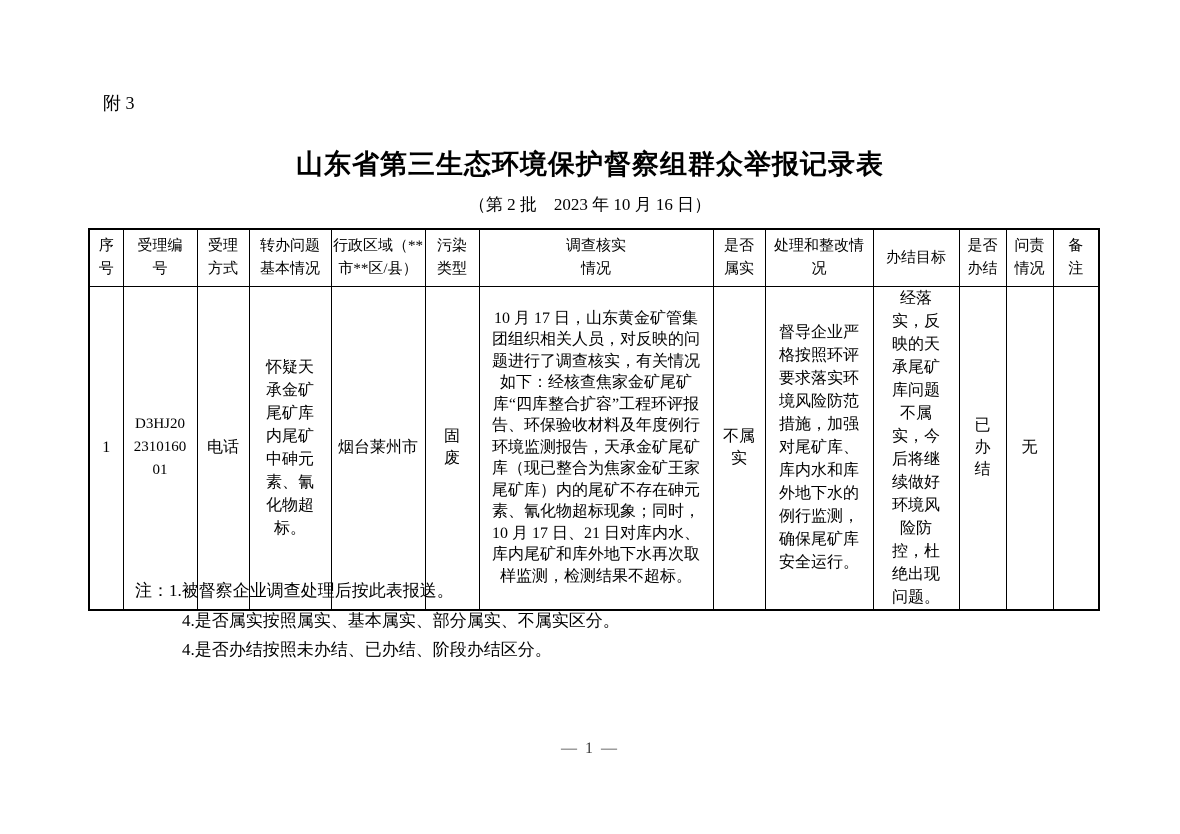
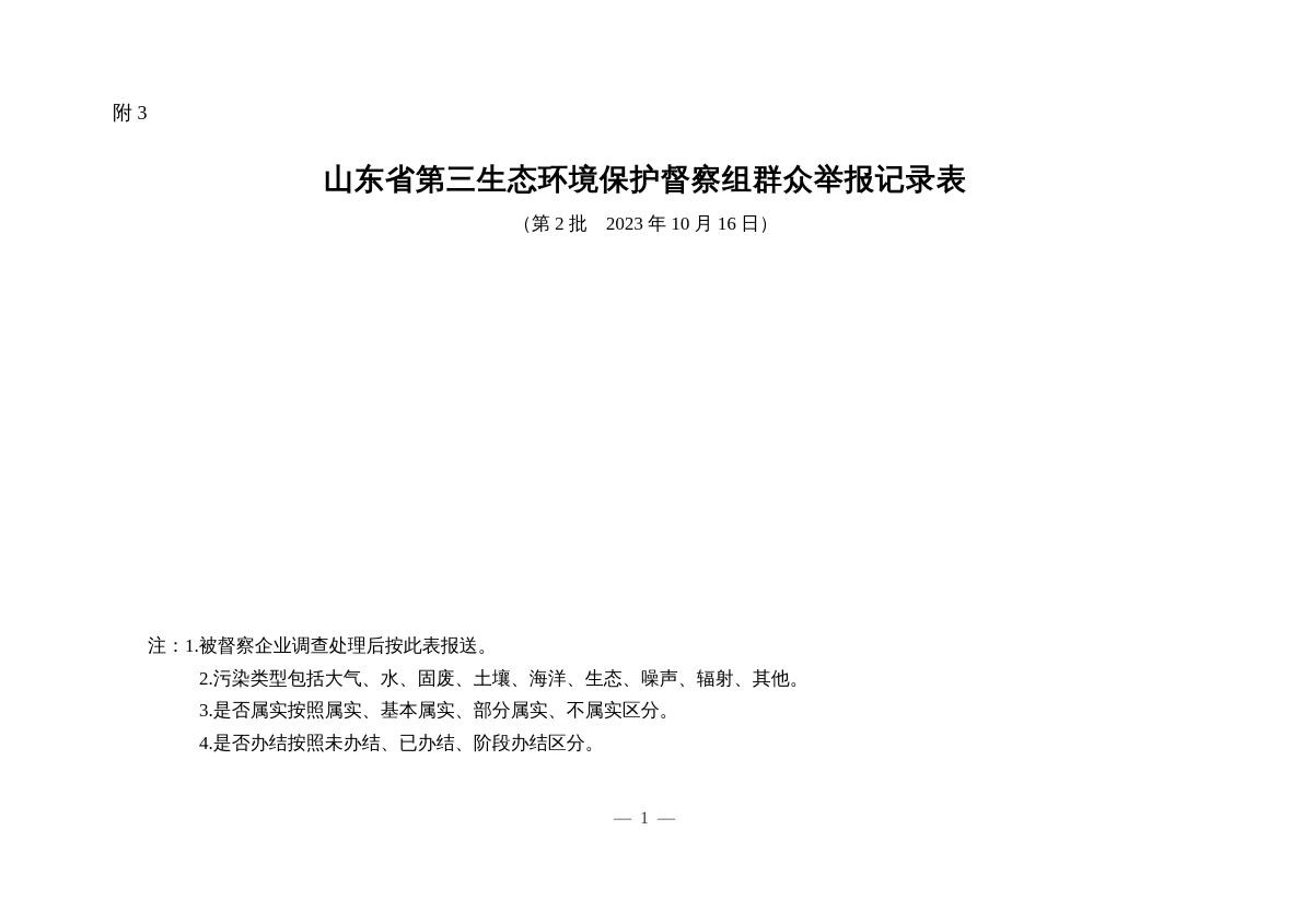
  附 3
  山东省第三生态环境保护督察组群众举报记录表
  （第 2 批 2023 年 10 月 16 日）
- 序 号	受理编 号	受理 方式	转办问题 基本情况	行政区域（** 市**区/县）	污染 类型	调查核实 情况	是否 属实	处理和整改情 况	办结目标	是否 办结	问责 情况	备 注
- 1	D3HJ20231016001	电话	怀疑天承金矿尾矿库内尾矿中砷元素、氰化物超标。	烟台莱州市	固废	10 月 17 日，山东黄金矿管集团组织相关人员，对反映的问题进行了调查核实，有关情况如下：经核查焦家金矿尾矿库“四库整合扩容”工程环评报告、环保验收材料及年度例行环境监测报告，天承金矿尾矿库（现已整合为焦家金矿王家尾矿库）内的尾矿不存在砷元素、氰化物超标现象；同时，10 月 17 日、21 日对库内水、库内尾矿和库外地下水再次取样监测，检测结果不超标。	不属实	督导企业严格按照环评要求落实环境风险防范措施，加强对尾矿库、库内水和库外地下水的例行监测，确保尾矿库安全运行。	经落实，反映的天承尾矿库问题不属实，今后将继续做好环境风险防控，杜绝出现问题。	已办结	无
  注：1.被督察企业调查处理后按此表报送。
+ 2.污染类型包括大气、水、固废、土壤、海洋、生态、噪声、辐射、其他。
- 4.是否属实按照属实、基本属实、部分属实、不属实区分。
+ 3.是否属实按照属实、基本属实、部分属实、不属实区分。
  4.是否办结按照未办结、已办结、阶段办结区分。
  — 1 —
